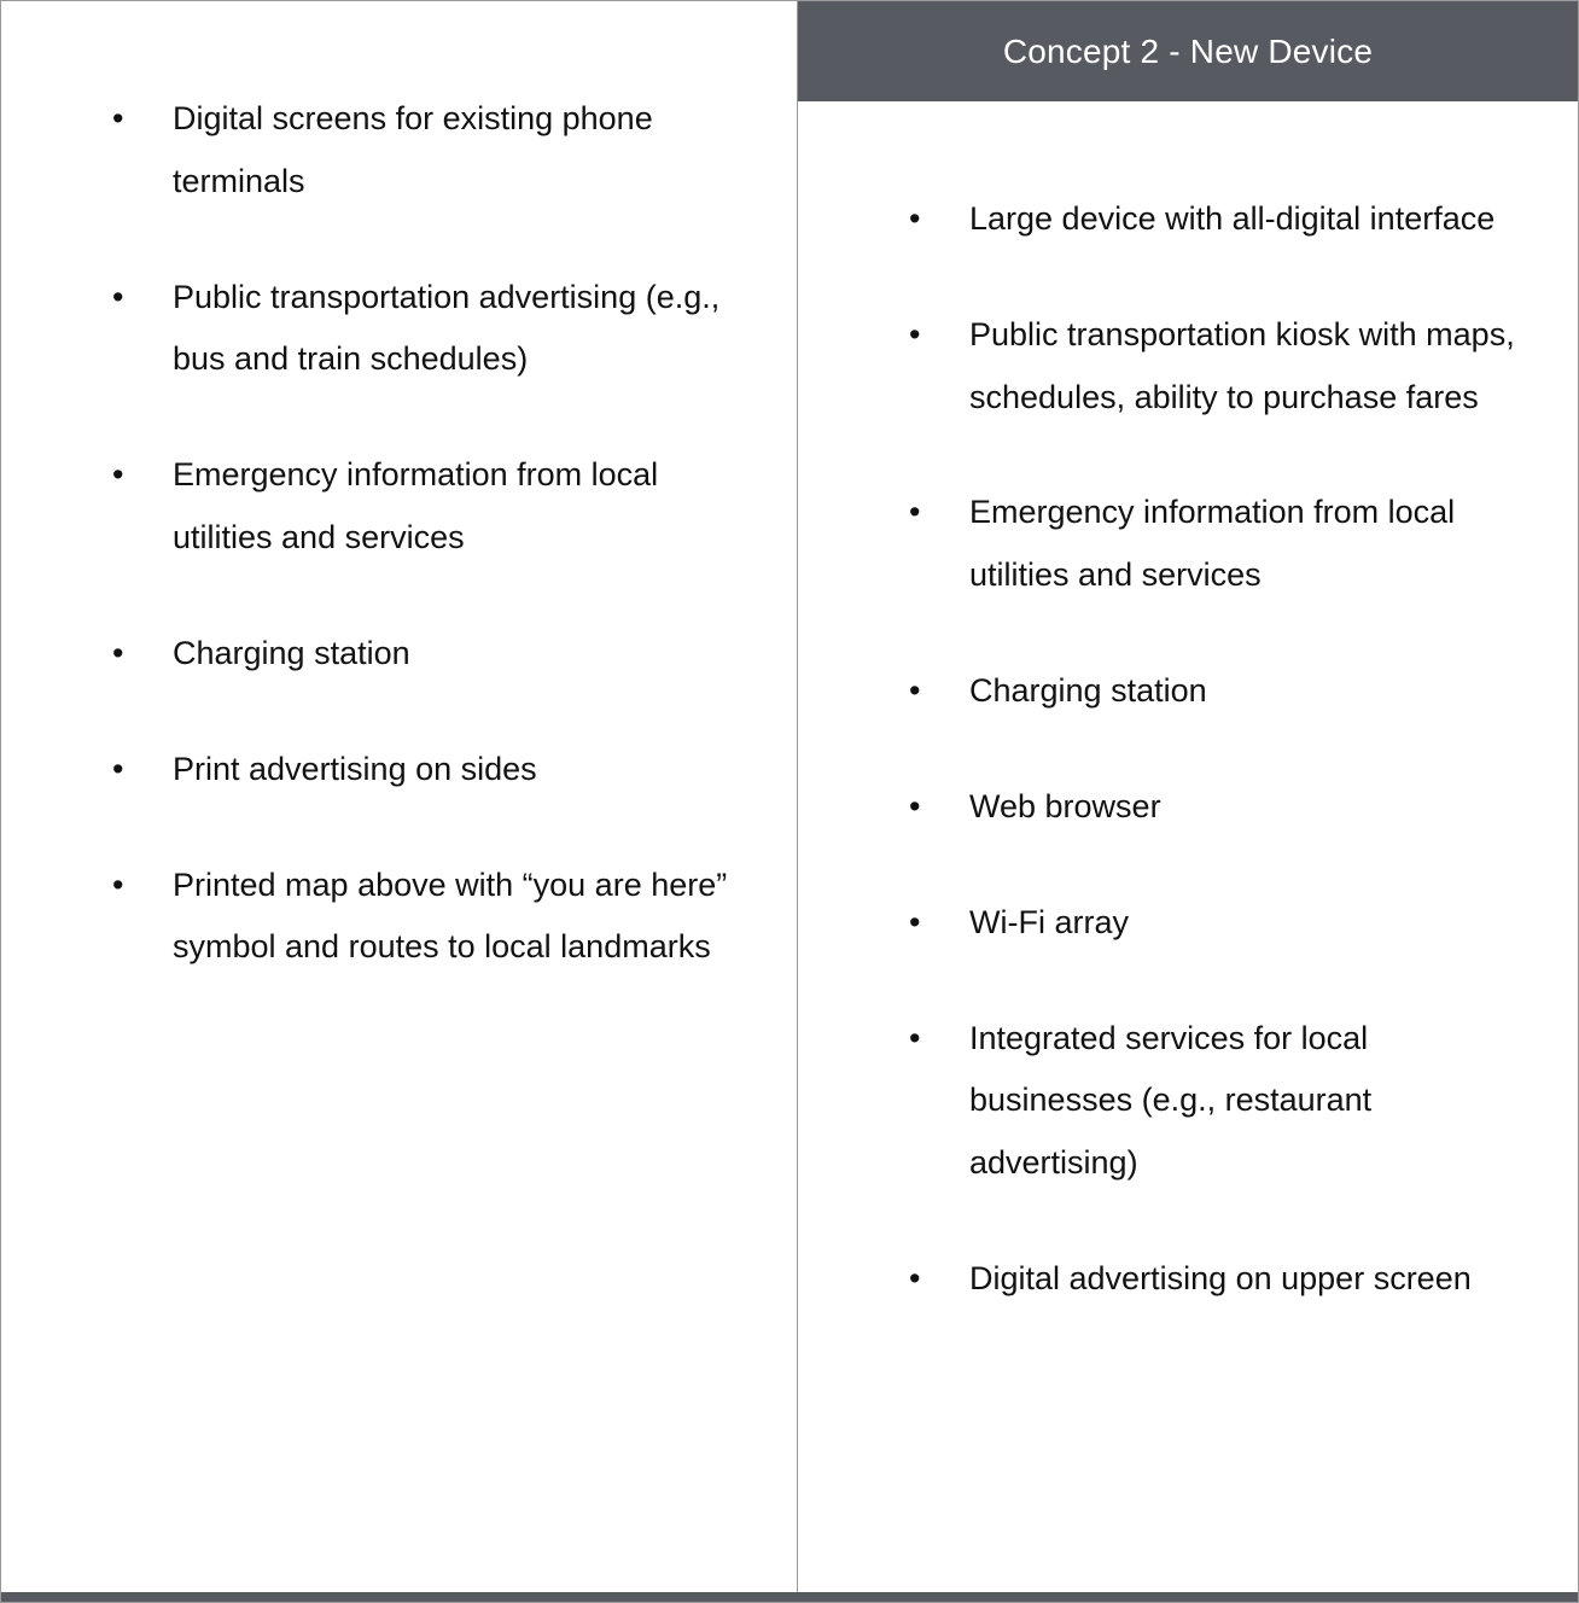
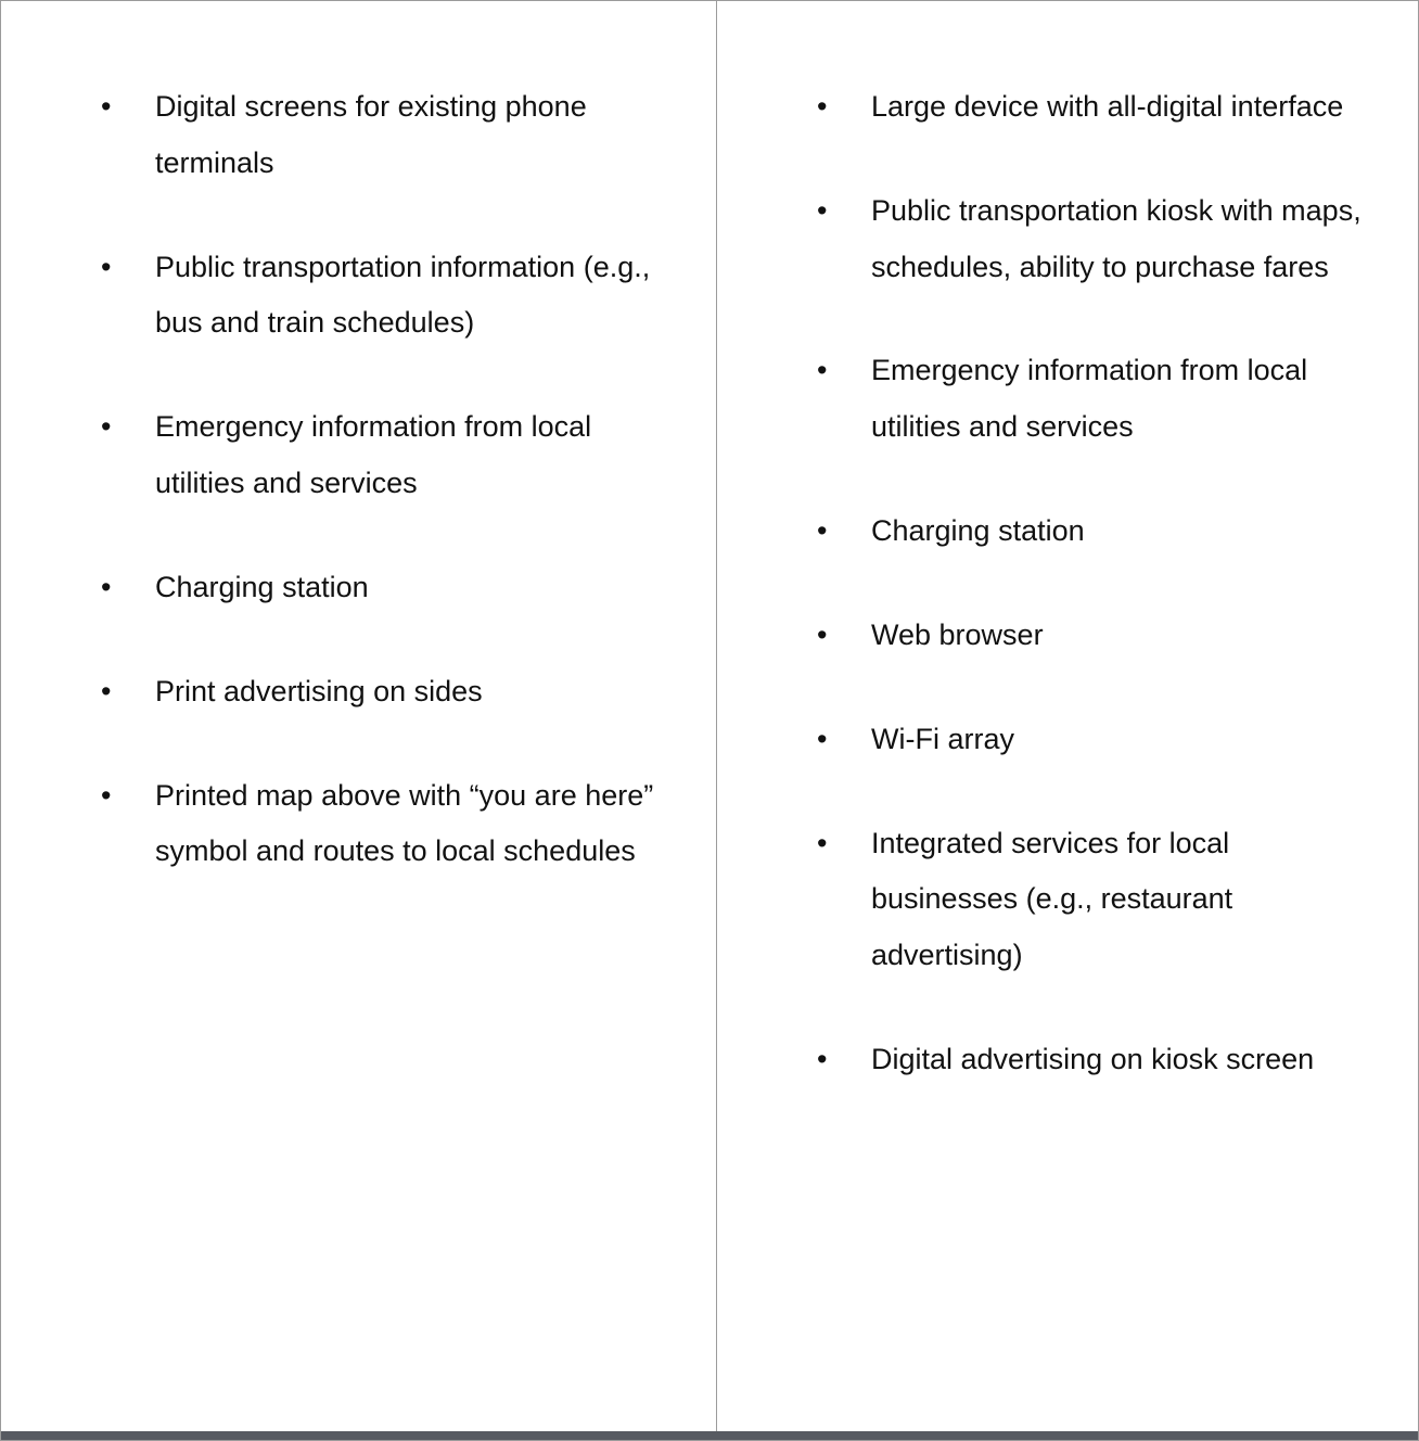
  •
  Digital screens for existing phone terminals
  •
- Public transportation advertising (e.g., bus and train schedules)
+ Public transportation information (e.g., bus and train schedules)
  •
  Emergency information from local utilities and services
  •
  Charging station
  •
  Print advertising on sides
  •
- Printed map above with “you are here” symbol and routes to local landmarks
+ Printed map above with “you are here” symbol and routes to local schedules
- Concept 2 - New Device
  •
  Large device with all-digital interface
  •
  Public transportation kiosk with maps, schedules, ability to purchase fares
  •
  Emergency information from local utilities and services
  •
  Charging station
  •
  Web browser
  •
  Wi-Fi array
  •
  Integrated services for local businesses (e.g., restaurant advertising)
  •
- Digital advertising on upper screen
+ Digital advertising on kiosk screen
